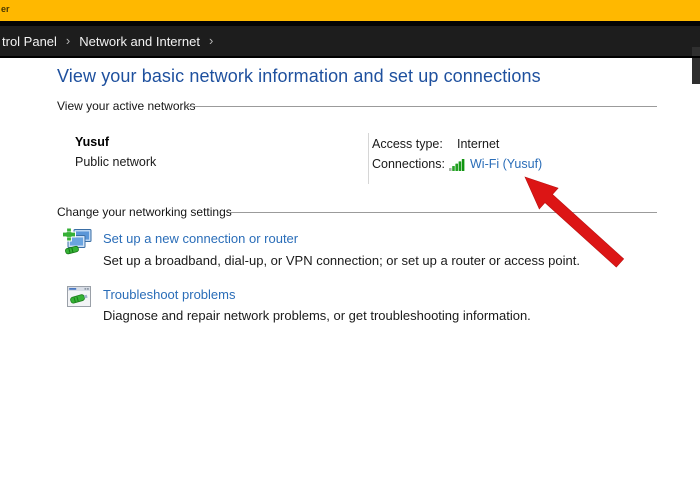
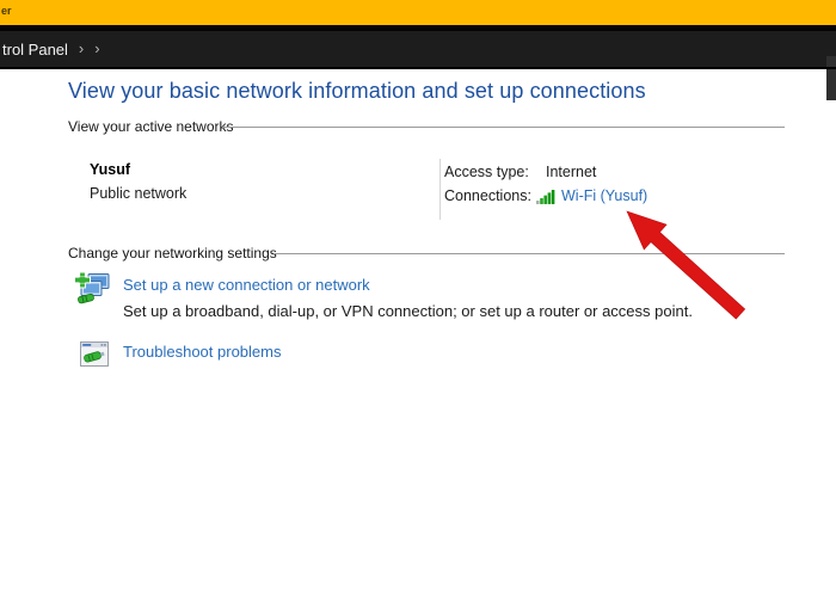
  er
  trol Panel
  ›
- Network and Internet
  ›
  View your basic network information and set up connections
  View your active networ
  Yusuf
  Public network
  Access type:
  Internet
  Connections:
  Wi-Fi (Yusuf)
  Change your networking setting
- Set up a new connection or router
+ Set up a new connection or network
  Set up a broadband, dial-up, or VPN connection; or set up a router or access point.
  Troubleshoot problems
- Diagnose and repair network problems, or get troubleshooting information.
